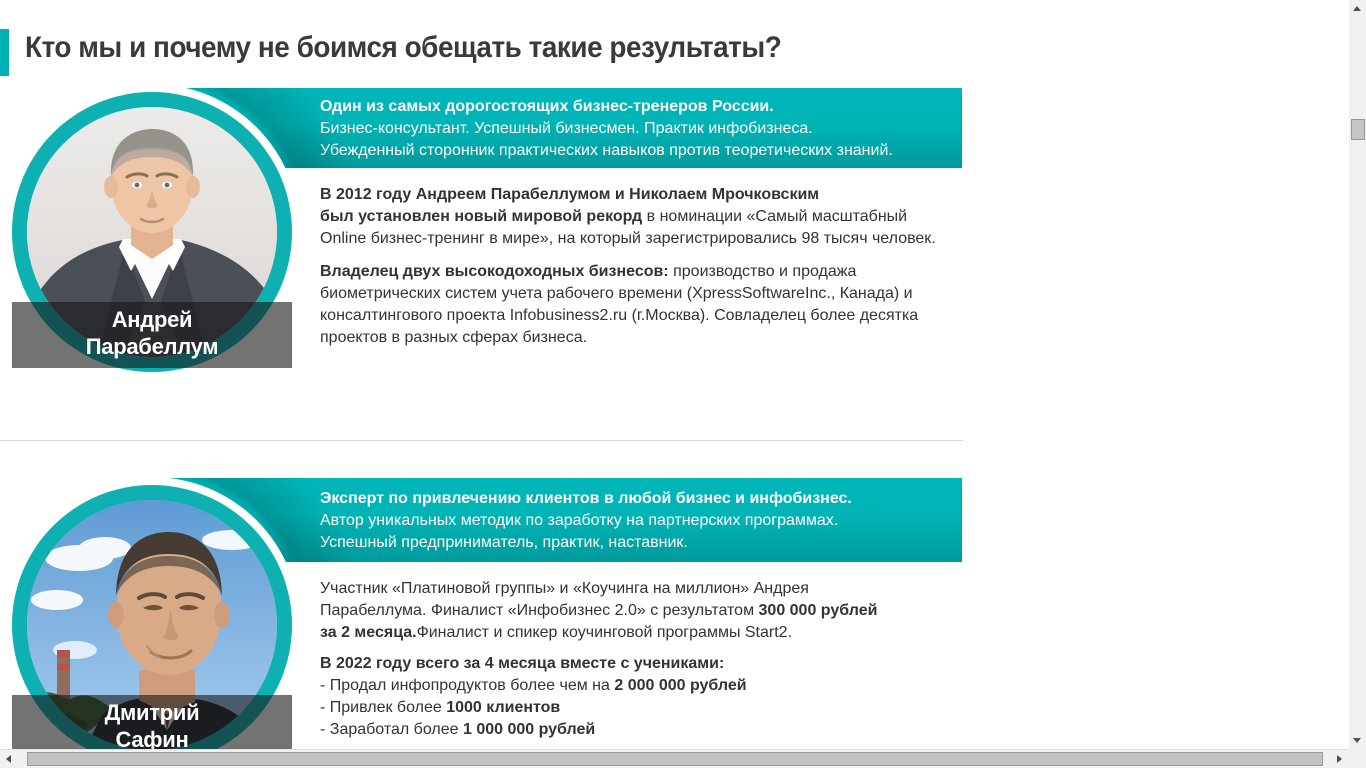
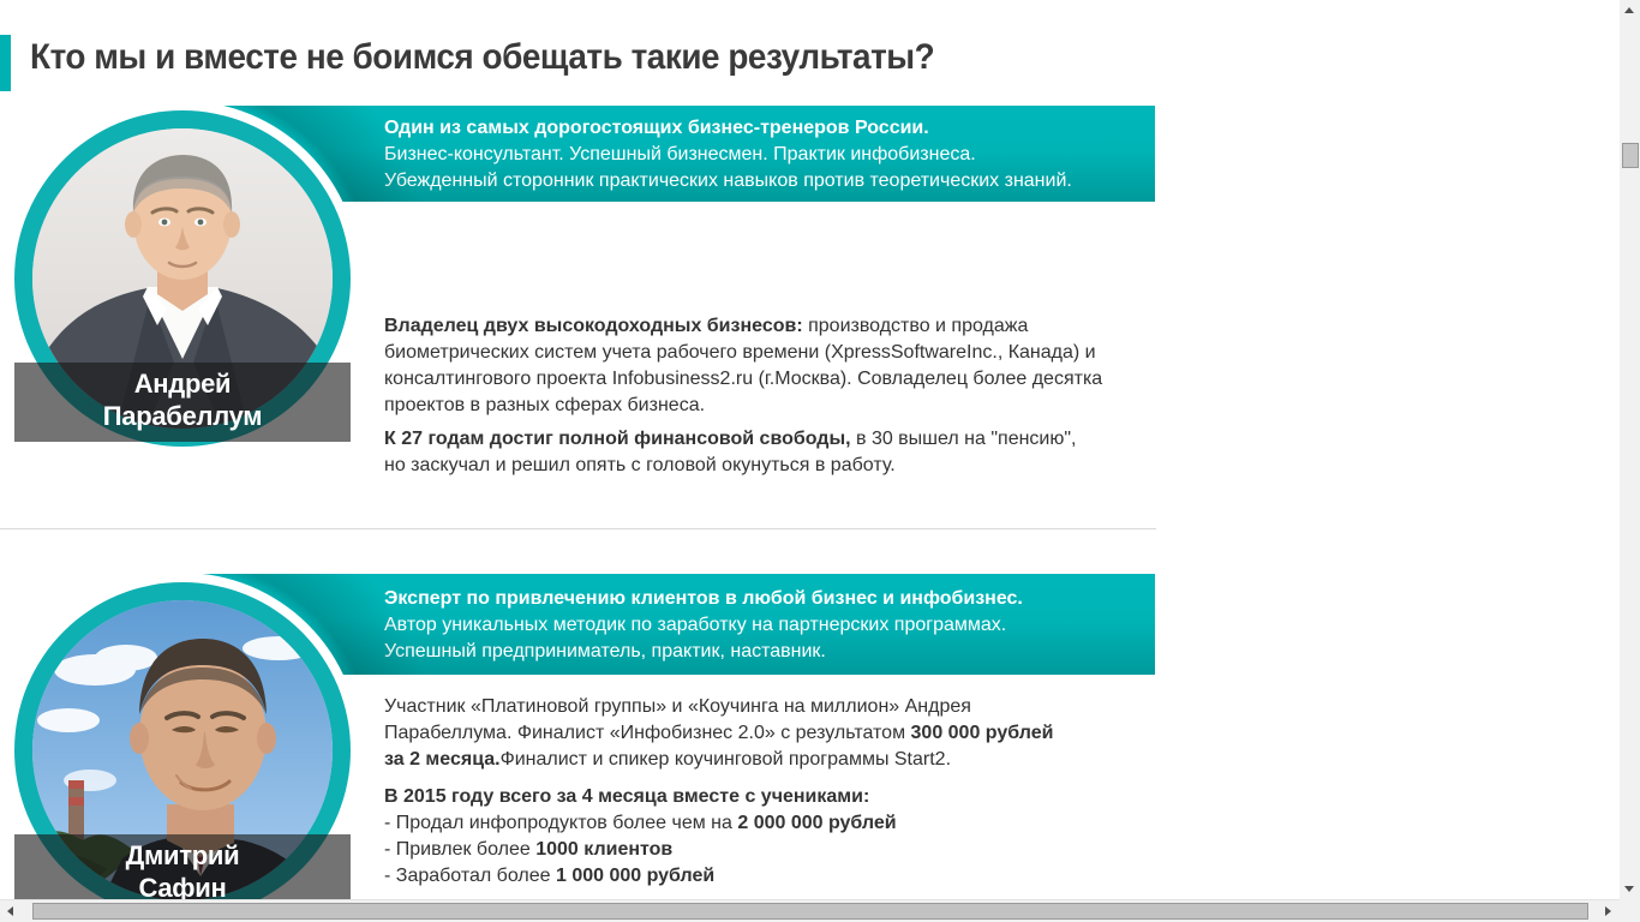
- Кто мы и почему не боимся обещать такие результаты?
+ Кто мы и вместе не боимся обещать такие результаты?
  дорогостоящих бизнес-тренеров России.
  нт. Успешный бизнесмен. Практик инфобизнеса.
  онник практических навыков против теоретических знаний.
  Андрей
  Парабеллум
- В 2012 году Андреем Парабеллумом и Николаем Мрочковским
- был установлен новый мировой рекорд в номинации «Самый масштабный
- Online бизнес-тренинг в мире», на который зарегистрировались 98 тысяч человек.
  Владелец двух высокодоходных бизнесов: производство и продажа
  биометрических систем учета рабочего времени (XpressSoftwareInc., Канада) и
  консалтингового проекта Infobusiness2.ru (г.Москва). Совладелец более десятка
  проектов в разных сферах бизнеса.
+ К 27 годам достиг полной финансовой свободы, в 30 вышел на "пенсию",
+ но заскучал и решил опять с головой окунуться в работу.
  лечению клиентов в любой бизнес и инфобизнес.
  х методик по заработку на партнерских программах.
  Дмитрий
  Сафин
  Участник «Платиновой группы» и «Коучинга на миллион» Андрея
  Парабеллума. Финалист «Инфобизнес 2.0» с результатом 300 000 рублей
  за 2 месяца.Финалист и спикер коучинговой программы Start2.
- В 2022 году всего за 4 месяца вместе с учениками:
+ В 2015 году всего за 4 месяца вместе с учениками:
  - Продал инфопродуктов более чем на 2 000 000 рублей
  - Привлек более 1000 клиентов
  - Заработал более 1 000 000 рублей
